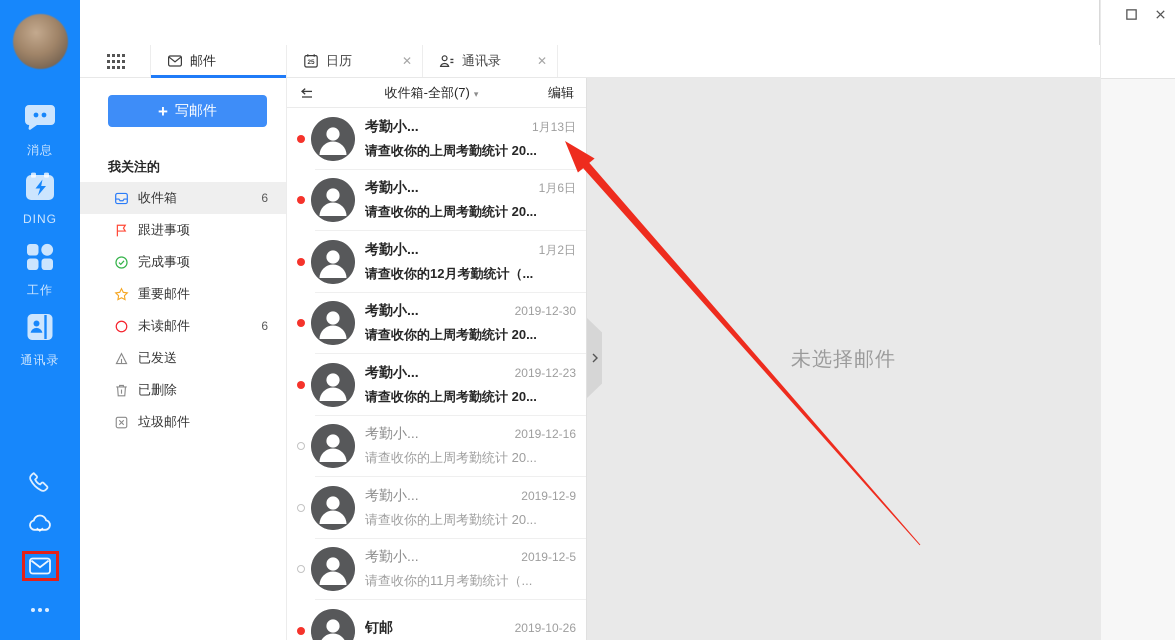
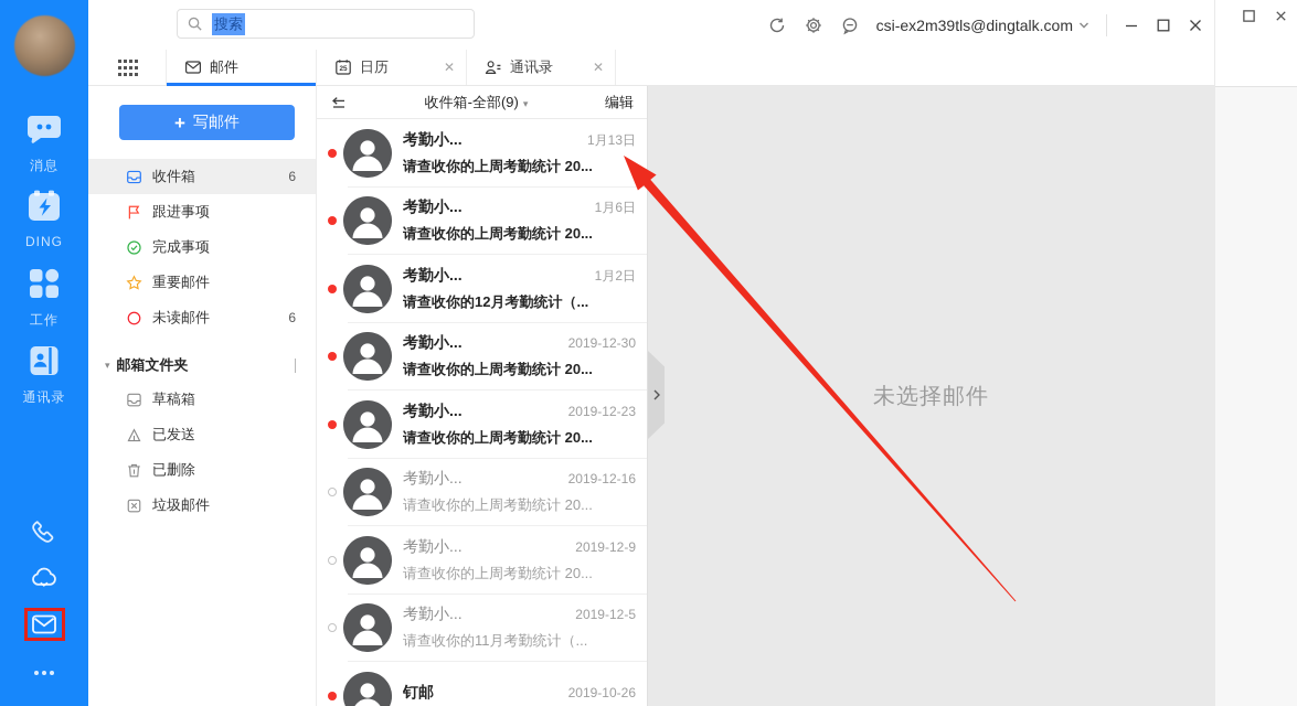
+ 搜索
+ csi-ex2m39tls@dingtalk.com
  邮件
  日历
  ✕
  通讯录
  ✕
  +
  写邮件
- 我关注的
  收件箱
  6
  跟进事项
  完成事项
  重要邮件
  未读邮件
  6
+ ▾
+ 邮箱文件夹
+ 草稿箱
  已发送
  已删除
  垃圾邮件
- 收件箱-全部(7) ▾
+ 收件箱-全部(9) ▾
  编辑
  考勤小...
  1月13日
  请查收你的上周考勤统计 20...
  考勤小...
  1月6日
  请查收你的上周考勤统计 20...
  考勤小...
  1月2日
  请查收你的12月考勤统计（...
  考勤小...
  2019-12-30
  请查收你的上周考勤统计 20...
  考勤小...
  2019-12-23
  请查收你的上周考勤统计 20...
  考勤小...
  2019-12-16
  请查收你的上周考勤统计 20...
  考勤小...
  2019-12-9
  请查收你的上周考勤统计 20...
  考勤小...
  2019-12-5
  请查收你的11月考勤统计（...
  钉邮
  2019-10-26
  未选择邮件
  消息
  DING
  工作
  通讯录
